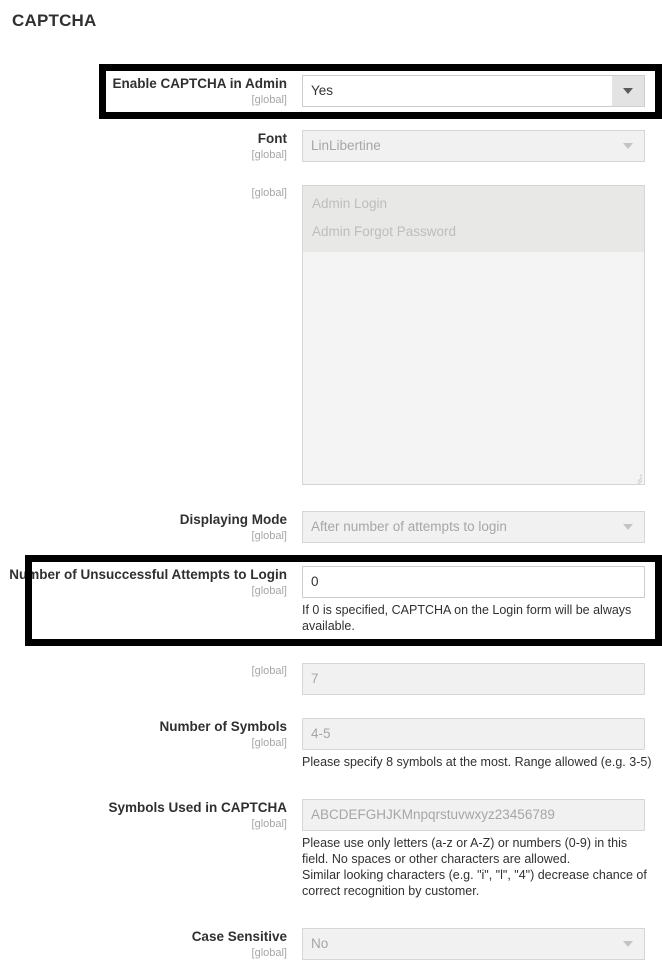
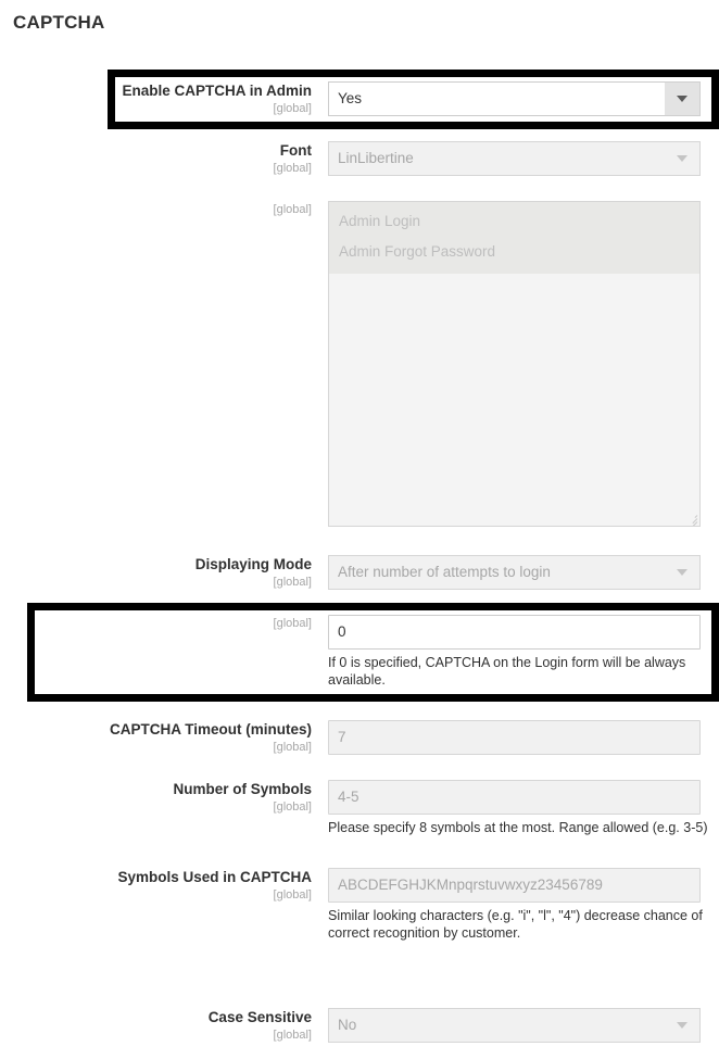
  CAPTCHA
  Enable CAPTCHA in Admin
  [global]
  Yes
  Font
  [global]
  LinLibertine
  [global]
  Admin Login
  Admin Forgot Password
  Displaying Mode
  [global]
  After number of attempts to login
- Number of Unsuccessful Attempts to Login
  [global]
  0
  If 0 is specified, CAPTCHA on the Login form will be always available.
+ CAPTCHA Timeout (minutes)
  [global]
  7
  Number of Symbols
  [global]
  4-5
  Please specify 8 symbols at the most. Range allowed (e.g. 3-5)
  Symbols Used in CAPTCHA
  [global]
  ABCDEFGHJKMnpqrstuvwxyz23456789
- Please use only letters (a-z or A-Z) or numbers (0-9) in this field. No spaces or other characters are allowed.
  Similar looking characters (e.g. "i", "l", "4") decrease chance of correct recognition by customer.
  Case Sensitive
  [global]
  No
